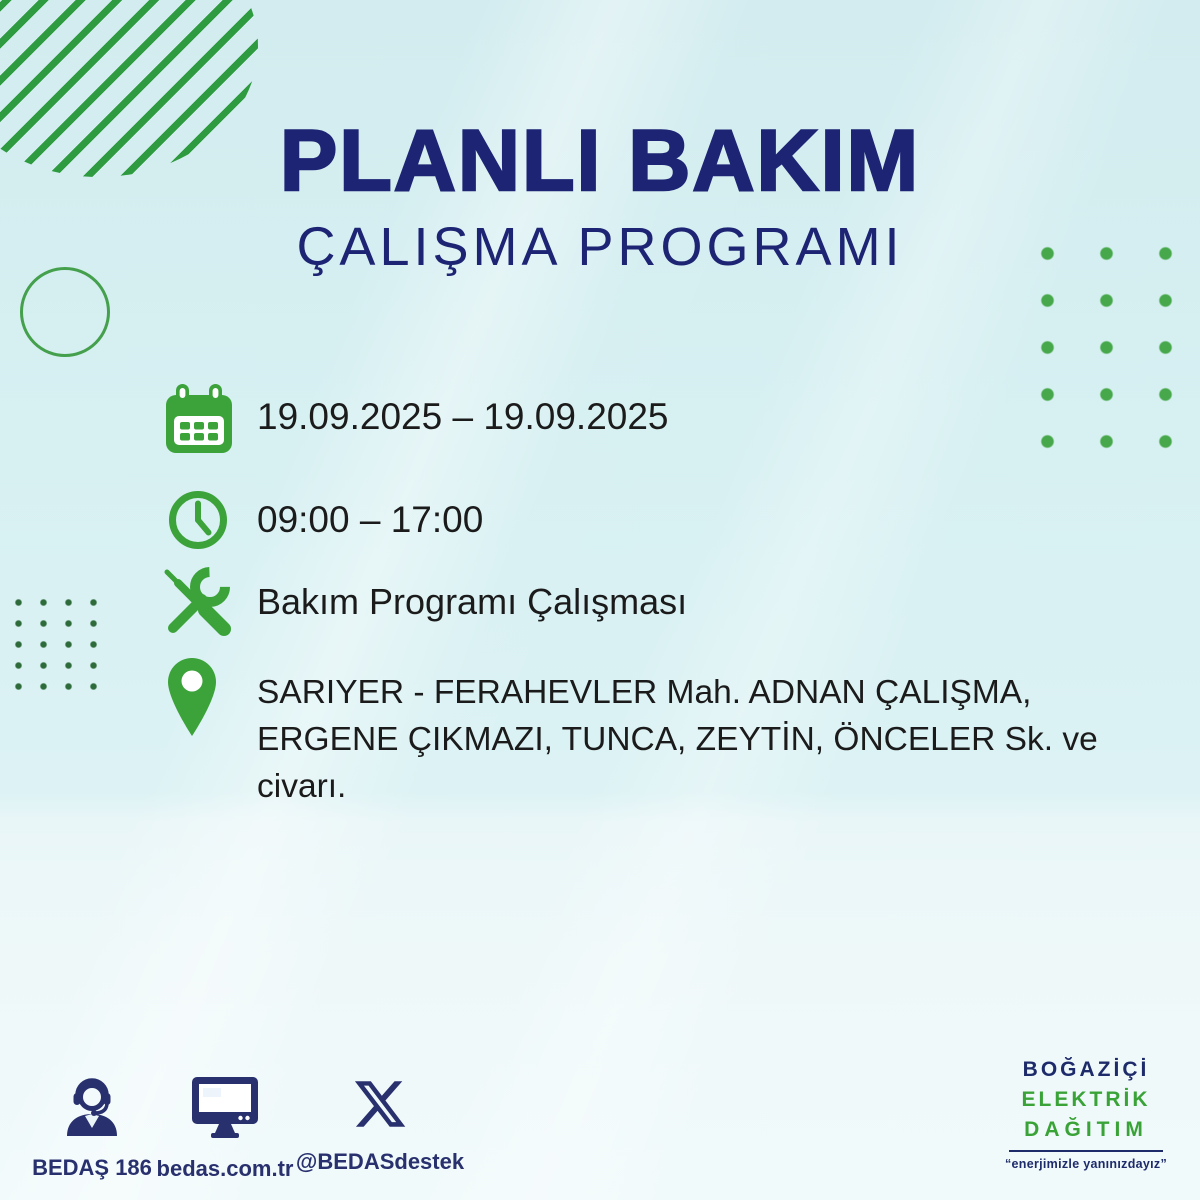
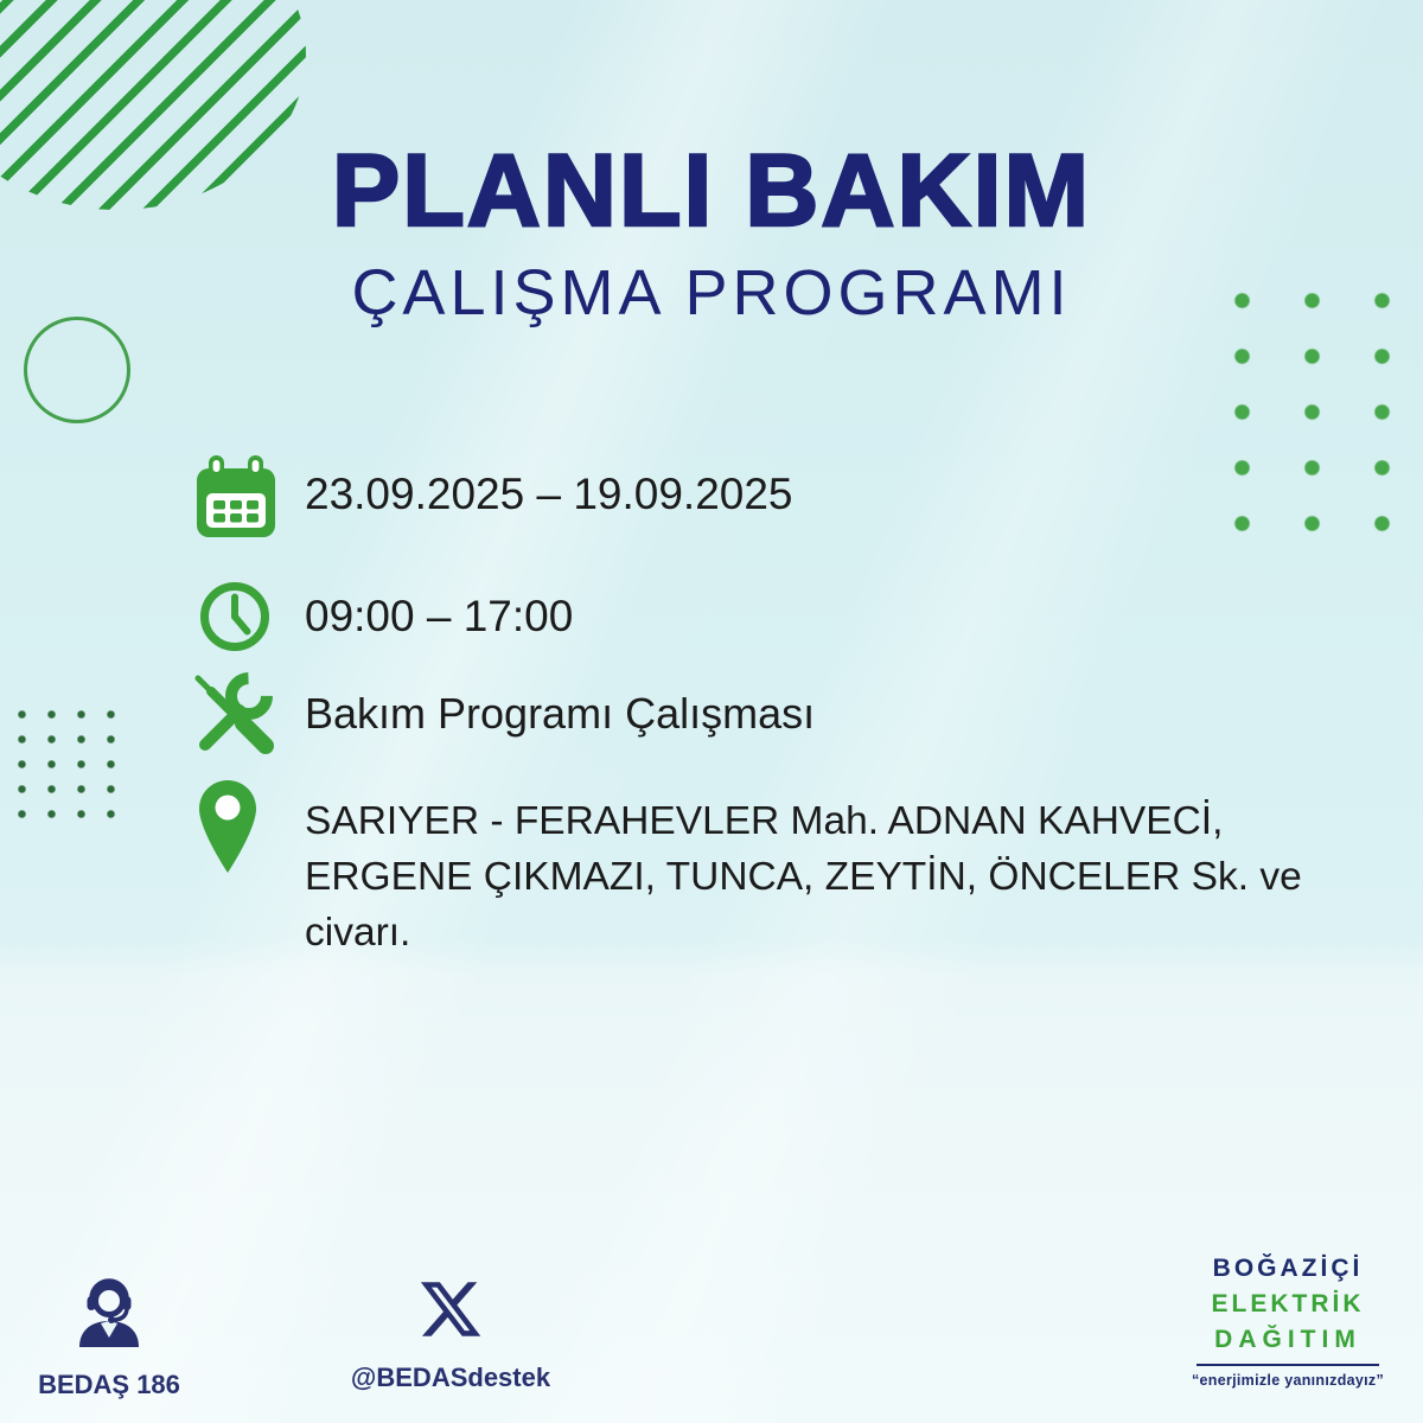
  PLANLI BAKIM
  ÇALIŞMA PROGRAMI
- 19.09.2025 – 19.09.2025
+ 23.09.2025 – 19.09.2025
  09:00 – 17:00
  Bakım Programı Çalışması
- SARIYER - FERAHEVLER Mah. ADNAN ÇALIŞMA, ERGENE ÇIKMAZI, TUNCA, ZEYTİN, ÖNCELER Sk. ve civarı.
+ SARIYER - FERAHEVLER Mah. ADNAN KAHVECİ, ERGENE ÇIKMAZI, TUNCA, ZEYTİN, ÖNCELER Sk. ve civarı.
  BEDAŞ 186
- bedas.com.tr
  @BEDASdestek
  BOĞAZİÇİ
  ELEKTRİK
  DAĞITIM
  “enerjimizle yanınızdayız”
